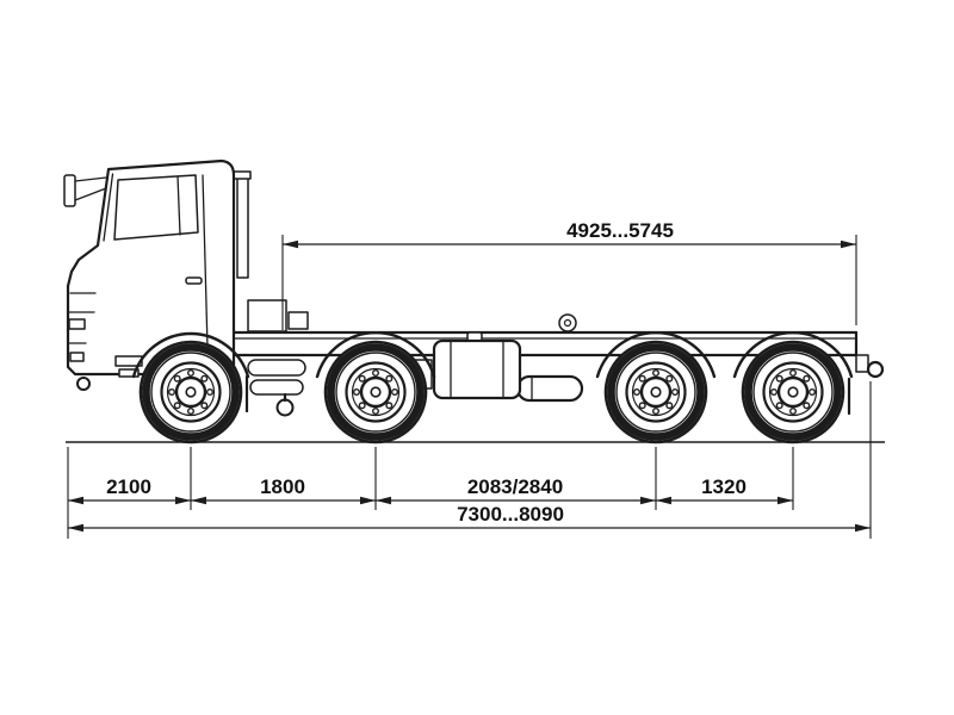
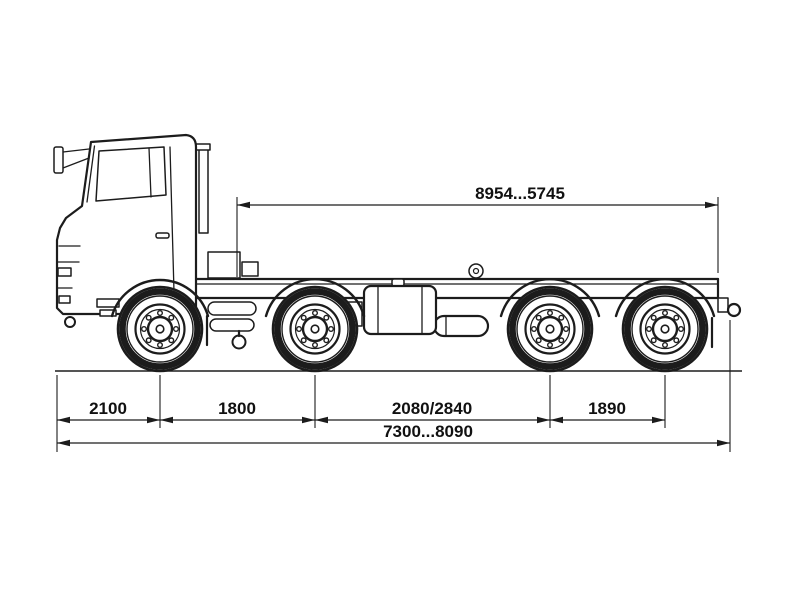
- 4925...5745
+ 8954...5745
  2100
  1800
- 2083/2840
+ 2080/2840
- 1320
+ 1890
  7300...8090
